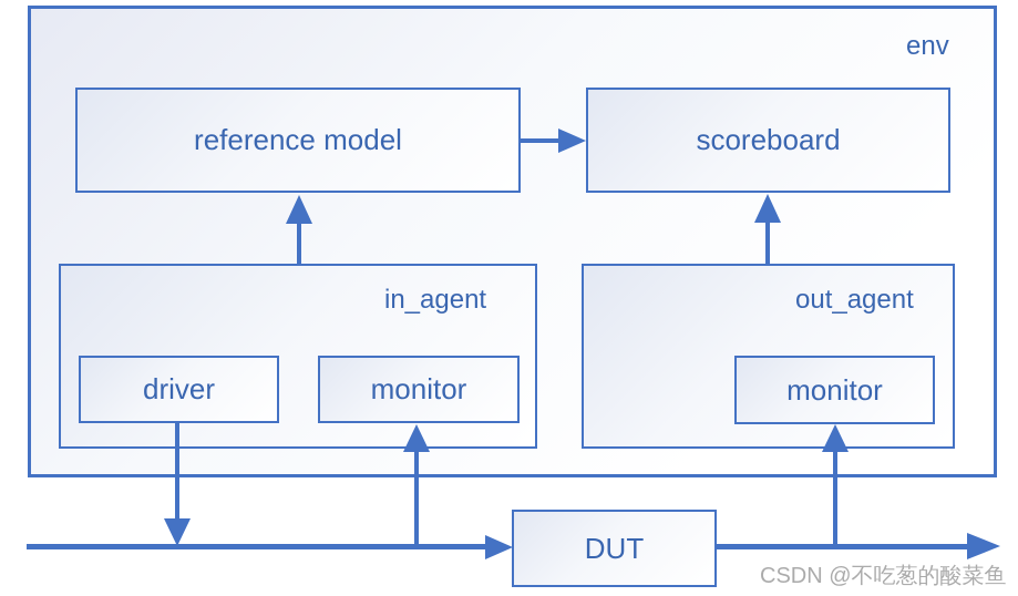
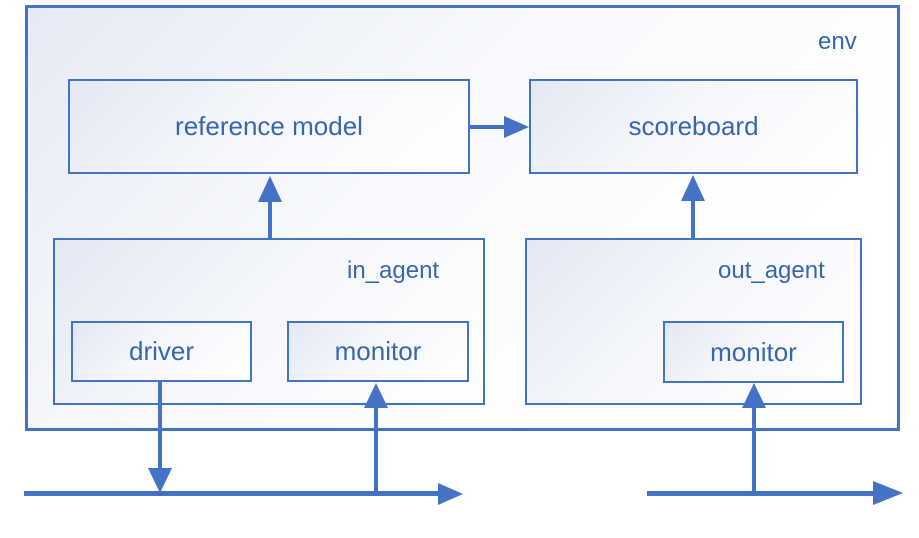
  env
  reference model
  scoreboard
  in_agent
  driver
  monitor
  out_agent
  monitor
- DUT
- CSDN @不吃葱的酸菜鱼
